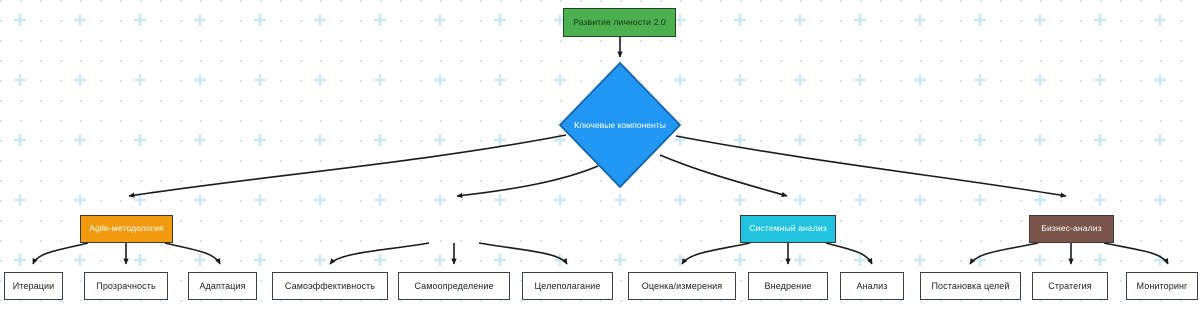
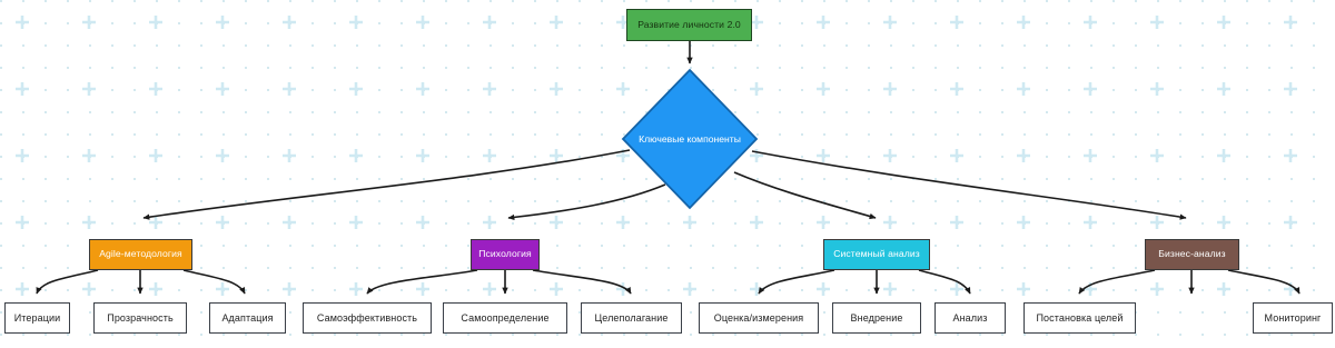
  Развитие личности 2.0
  Ключевые компоненты
  Agile-методология
+ Психология
  Системный анализ
  Бизнес-анализ
  Итерации
  Прозрачность
  Адаптация
  Самоэффективность
  Самоопределение
  Целеполагание
  Оценка/измерения
  Внедрение
  Анализ
  Постановка целей
- Стратегия
  Мониторинг
